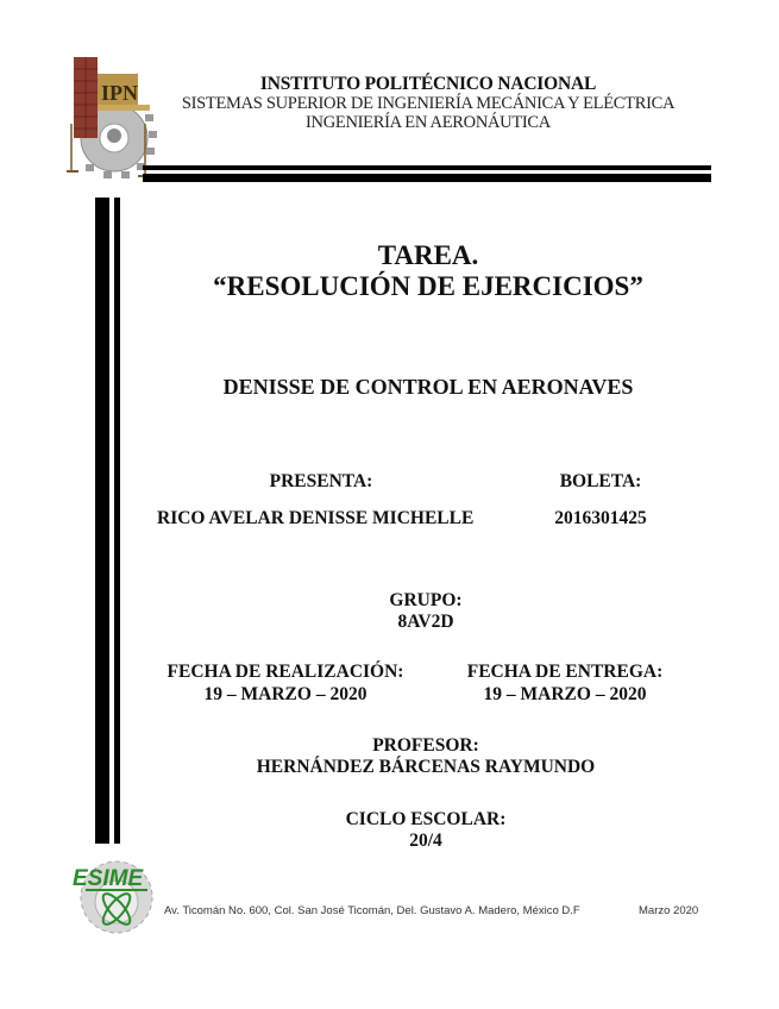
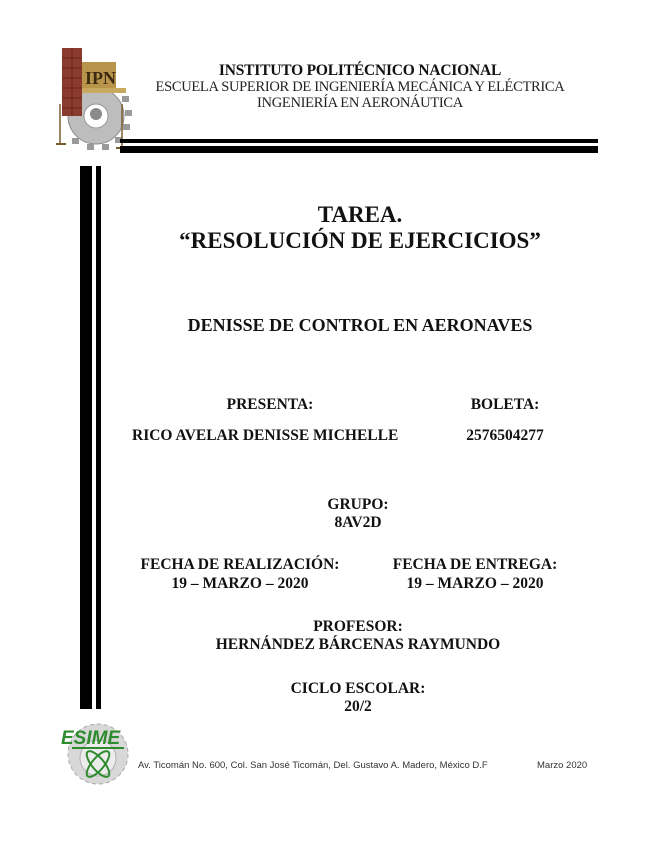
  IPN
  INSTITUTO POLITÉCNICO NACIONAL
- SISTEMAS SUPERIOR DE INGENIERÍA MECÁNICA Y ELÉCTRICA
+ ESCUELA SUPERIOR DE INGENIERÍA MECÁNICA Y ELÉCTRICA
  INGENIERÍA EN AERONÁUTICA
  TAREA.
  “RESOLUCIÓN DE EJERCICIOS”
  DENISSE DE CONTROL EN AERONAVES
  PRESENTA:
  BOLETA:
  RICO AVELAR DENISSE MICHELLE
- 2016301425
+ 2576504277
  GRUPO:
  8AV2D
  FECHA DE REALIZACIÓN:
  19 – MARZO – 2020
  FECHA DE ENTREGA:
  19 – MARZO – 2020
  PROFESOR:
  HERNÁNDEZ BÁRCENAS RAYMUNDO
  CICLO ESCOLAR:
- 20/4
+ 20/2
  ESIME
  Av. Ticomán No. 600, Col. San José Ticomán, Del. Gustavo A. Madero, México D.F
  Marzo 2020
